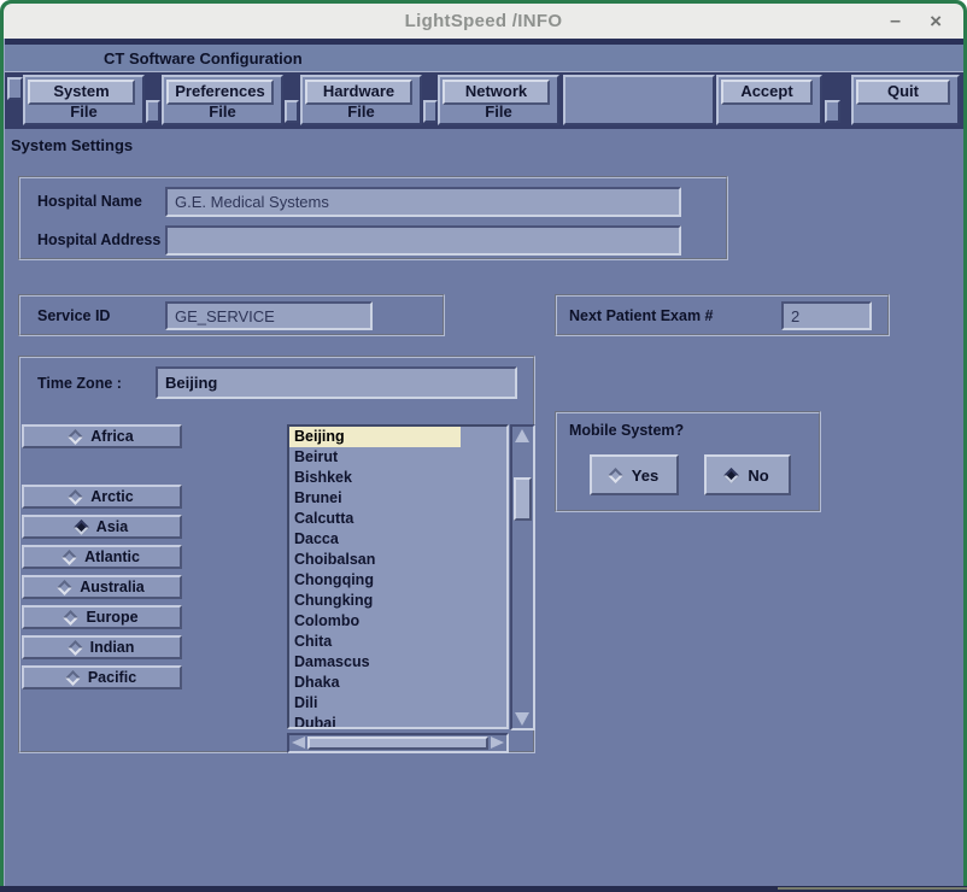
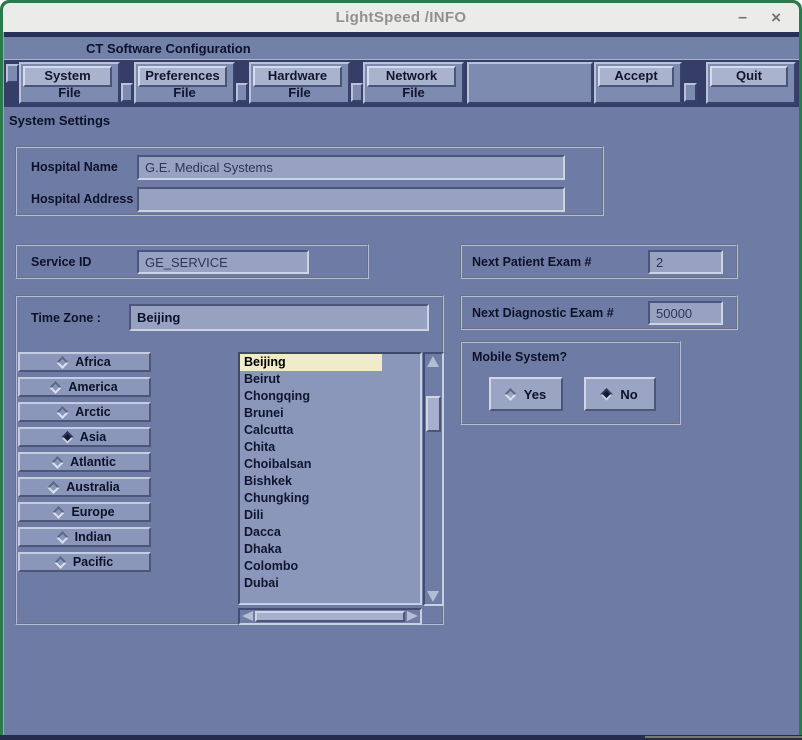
  LightSpeed /INFO
  –
  ×
  CT Software Configuration
  System
  File
  Preferences
  File
  Hardware
  File
  Network
  File
  Accept
  Quit
  System Settings
  Hospital Name
  G.E. Medical Systems
  Hospital Address
  Service ID
  GE_SERVICE
  Next Patient Exam #
  2
+ Next Diagnostic Exam #
+ 50000
  Time Zone :
  Beijing
  Africa
+ America
  Arctic
  Asia
  Atlantic
  Australia
  Europe
  Indian
  Pacific
  Beijing
  Beirut
- Bishkek
+ Chongqing
  Brunei
  Calcutta
- Dacca
+ Chita
  Choibalsan
- Chongqing
+ Bishkek
  Chungking
- Colombo
+ Dili
- Chita
+ Dacca
- Damascus
  Dhaka
- Dili
+ Colombo
  Dubai
  Mobile System?
  Yes
  No
